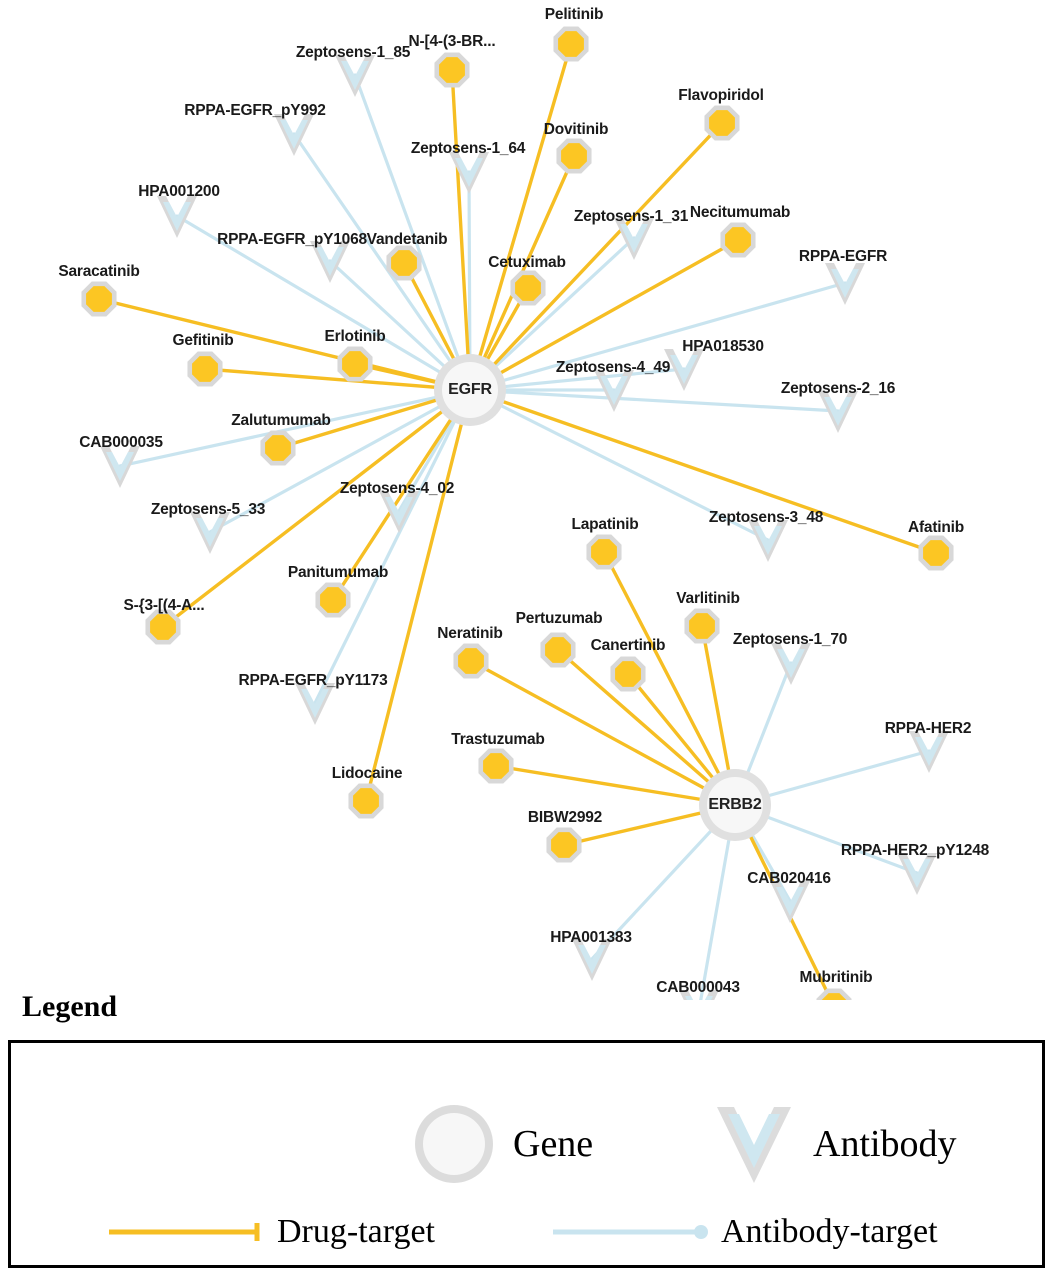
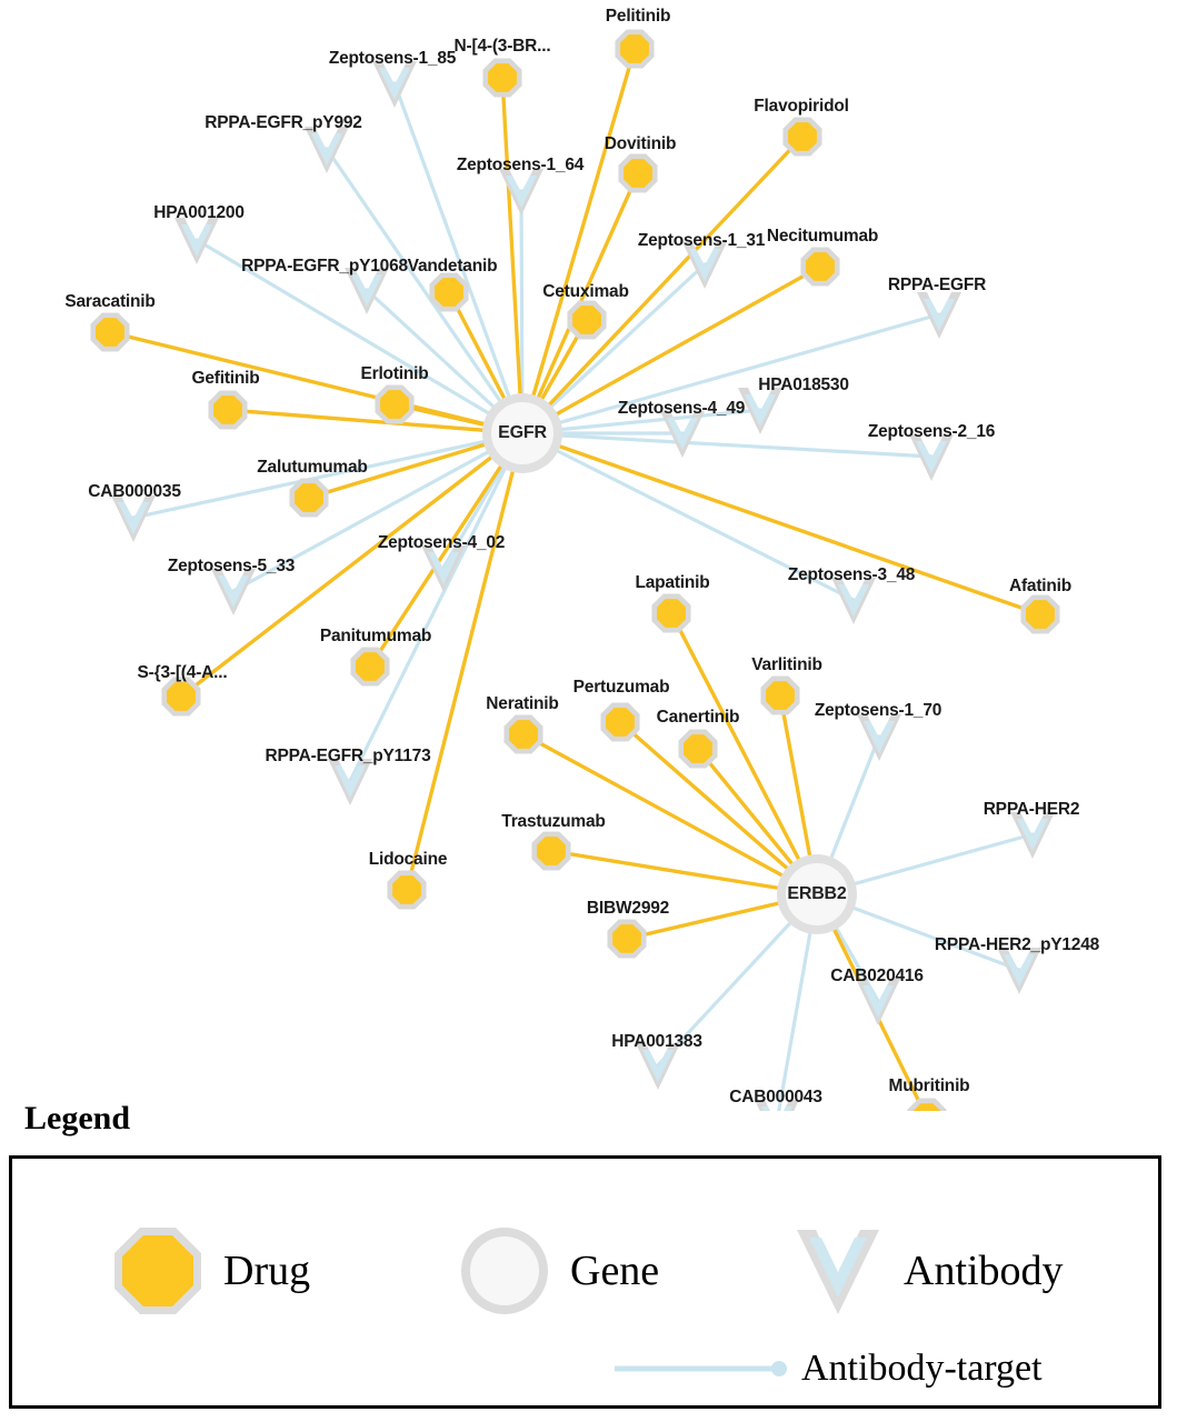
  Pelitinib
  N-[4-(3-BR...
  Flavopiridol
  Dovitinib
  Necitumumab
  Vandetanib
  Cetuximab
  Saracatinib
  Gefitinib
  Erlotinib
  Zalutumumab
  Afatinib
  Lapatinib
  Panitumumab
  Varlitinib
  S-{3-[(4-A...
  Neratinib
  Pertuzumab
  Canertinib
  Trastuzumab
  Lidocaine
  BIBW2992
  Mubritinib
  Zeptosens-1_85
  RPPA-EGFR_pY992
  Zeptosens-1_64
  HPA001200
  Zeptosens-1_31
  RPPA-EGFR_pY1068
  RPPA-EGFR
  HPA018530
  Zeptosens-4_49
  Zeptosens-2_16
  CAB000035
  Zeptosens-4_02
  Zeptosens-5_33
  Zeptosens-3_48
  Zeptosens-1_70
  RPPA-EGFR_pY1173
  RPPA-HER2
  RPPA-HER2_pY1248
  CAB020416
  HPA001383
  CAB000043
  EGFR
  ERBB2
  Legend
+ Drug
  Gene
  Antibody
- Drug-target
  Antibody-target
